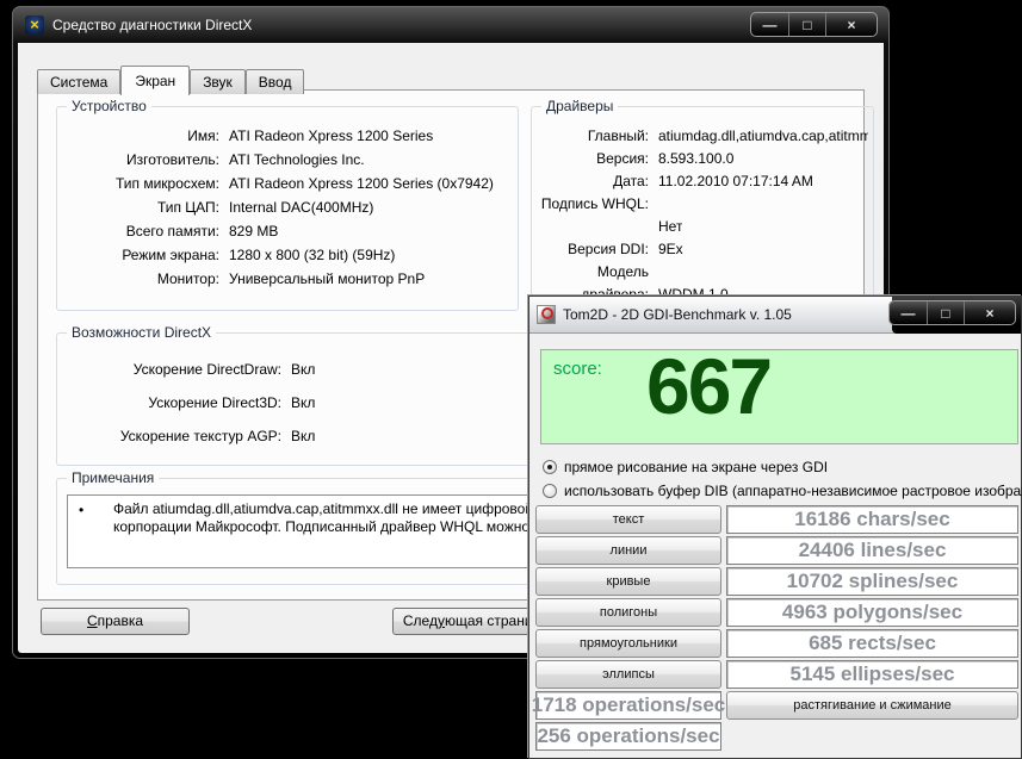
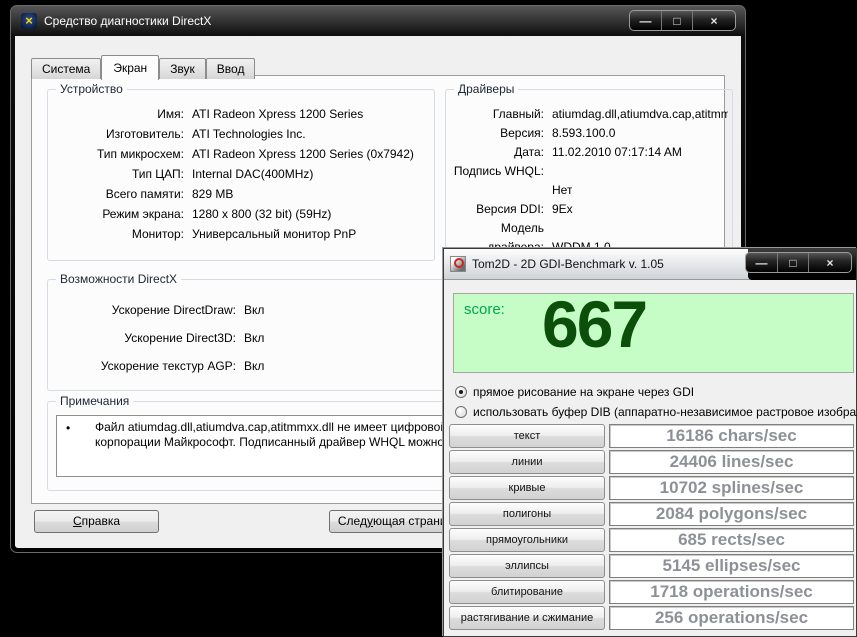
  ×
  Средство диагностики DirectX
  —
  □
  ×
  Система
  Экран
  Звук
  Ввод
  Устройство
  Имя:
  ATI Radeon Xpress 1200 Series
  Изготовитель:
  ATI Technologies Inc.
  Тип микросхем:
  ATI Radeon Xpress 1200 Series (0x7942)
  Тип ЦАП:
  Internal DAC(400MHz)
  Всего памяти:
  829 MB
  Режим экрана:
  1280 x 800 (32 bit) (59Hz)
  Монитор:
  Универсальный монитор PnP
  Драйверы
  Главный:
  atiumdag.dll,atiumdva.cap,atitmm
  Версия:
  8.593.100.0
  Дата:
  11.02.2010 07:17:14 AM
  Подпись WHQL:
  Нет
  Версия DDI:
  9Ex
  Модель
  драйвера:
  WDDM 1.0
  Возможности DirectX
  Ускорение DirectDraw:
  Вкл
  Ускорение Direct3D:
  Вкл
  Ускорение текстур AGP:
  Вкл
  Примечания
  •
  Файл atiumdag.dll,atiumdva.cap,atitmmxx.dll не имеет цифрово
  корпорации Майкрософт. Подписанный драйвер WHQL можно
  Справка
  Следующая стран
  Tom2D - 2D GDI-Benchmark v. 1.05
  —
  □
  ×
  score:
  667
  прямое рисование на экране через GDI
  использовать буфер DIB (аппаратно-независимое растровое изобра
  текст
  16186 chars/sec
  линии
  24406 lines/sec
  кривые
  10702 splines/sec
  полигоны
- 4963 polygons/sec
+ 2084 polygons/sec
  прямоугольники
  685 rects/sec
  эллипсы
  5145 ellipses/sec
+ блитирование
  1718 operations/sec
  растягивание и сжимание
  256 operations/sec
